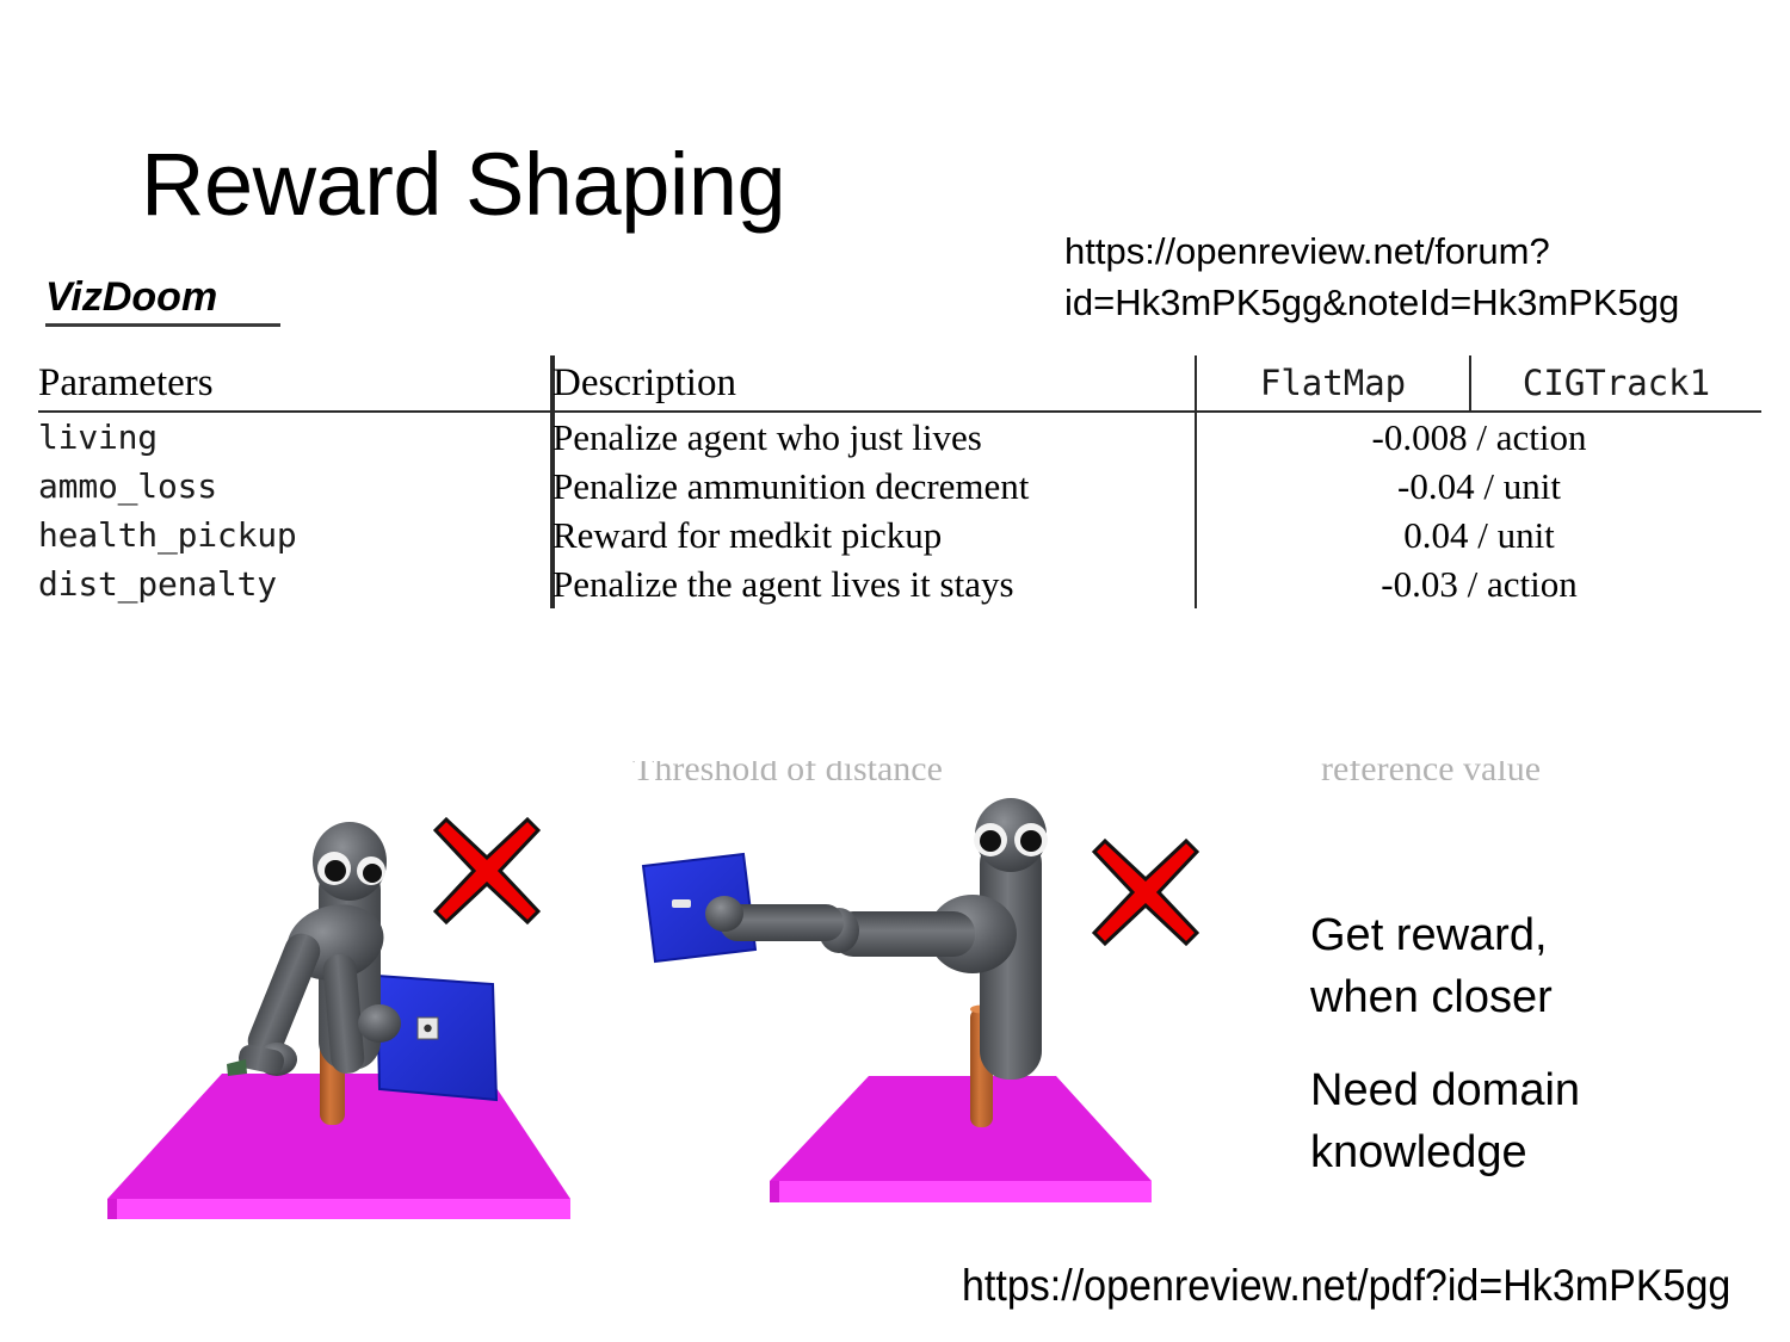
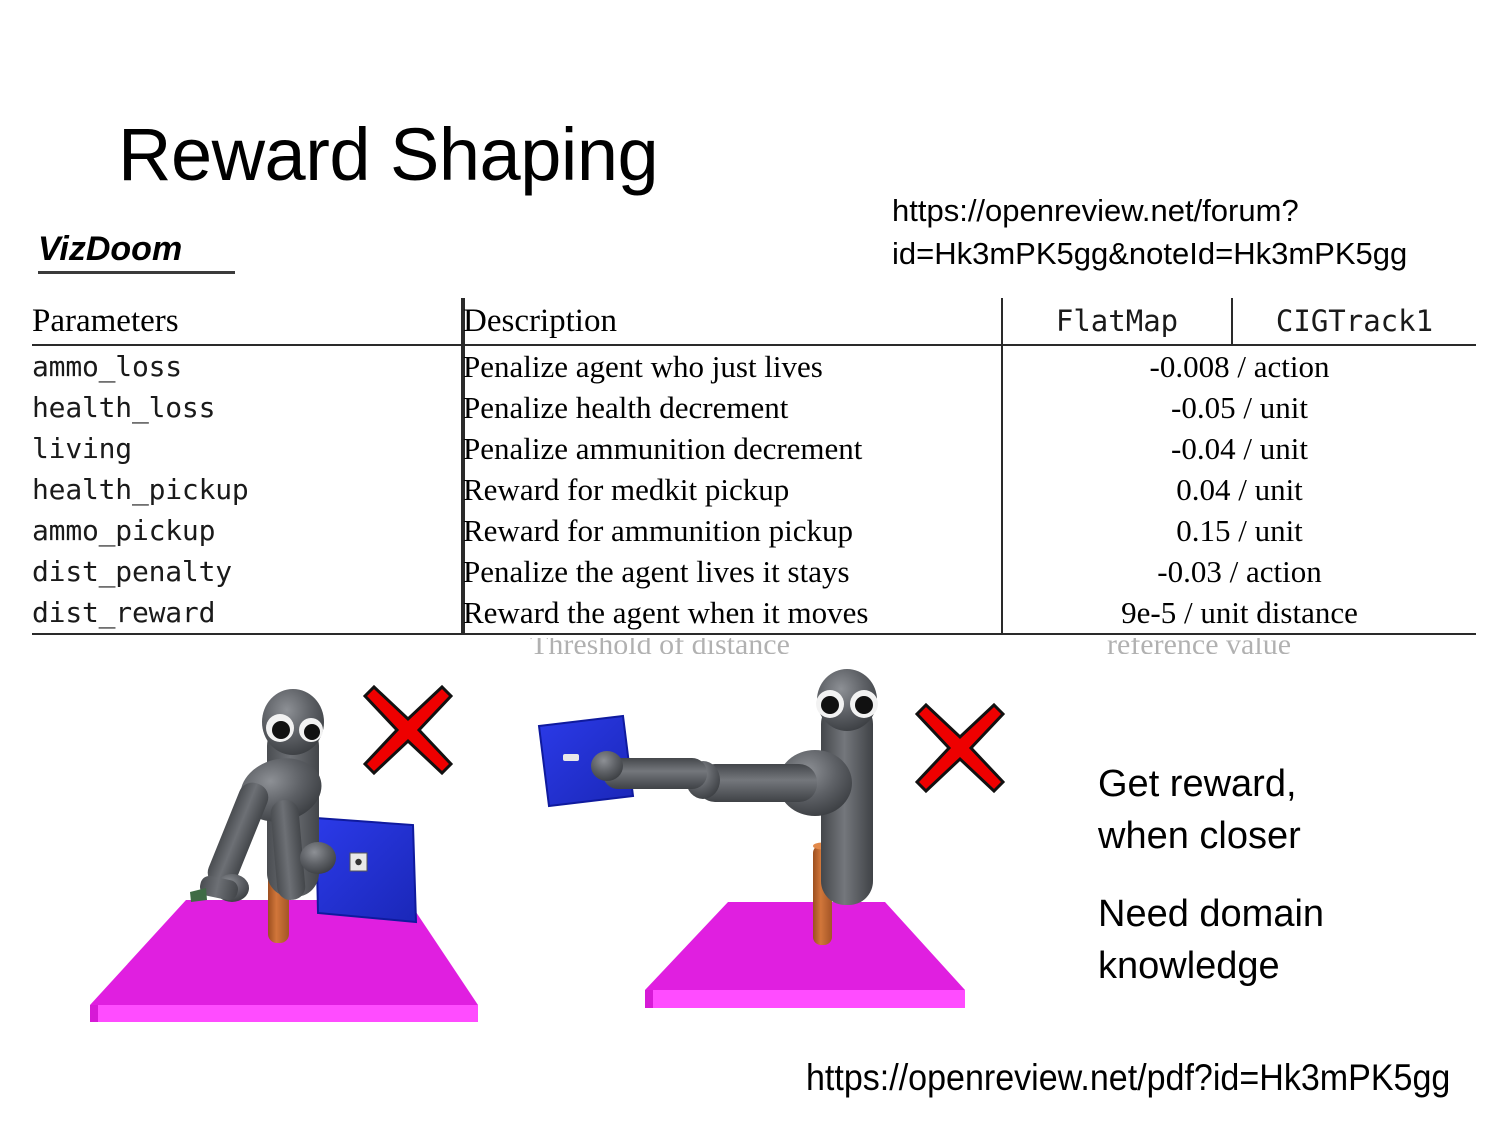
  Reward Shaping
  VizDoom
  https://openreview.net/forum?id=Hk3mPK5gg&noteId=Hk3mPK5gg
  Parameters	Description	FlatMap	CIGTrack1
- living	Penalize agent who just lives	-0.008 / action
+ ammo_loss	Penalize agent who just lives	-0.008 / action
+ health_loss	Penalize health decrement	-0.05 / unit
- ammo_loss	Penalize ammunition decrement	-0.04 / unit
+ living	Penalize ammunition decrement	-0.04 / unit
  health_pickup	Reward for medkit pickup	0.04 / unit
+ ammo_pickup	Reward for ammunition pickup	0.15 / unit
  dist_penalty	Penalize the agent lives it stays	-0.03 / action
+ dist_reward	Reward the agent when it moves	9e-5 / unit distance
  Threshold of distance
  reference value
  Get reward,
  when closer
  Need domain
  knowledge
  https://openreview.net/pdf?id=Hk3mPK5gg
